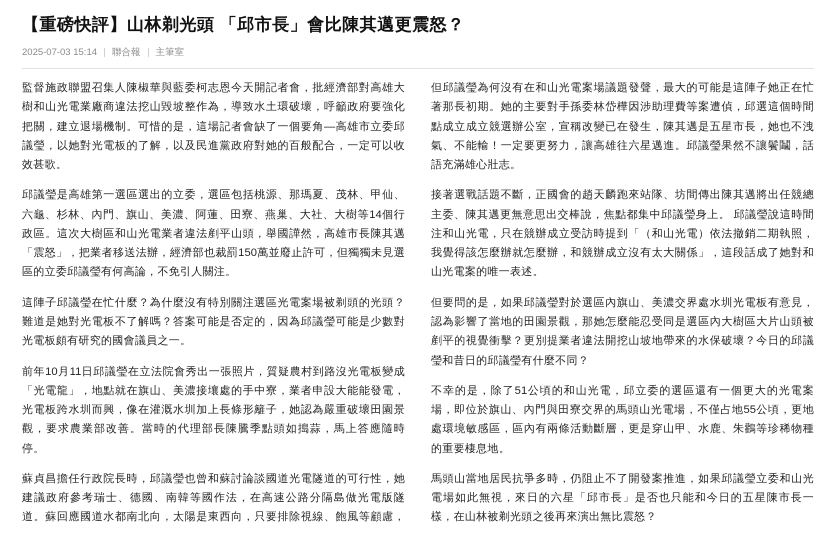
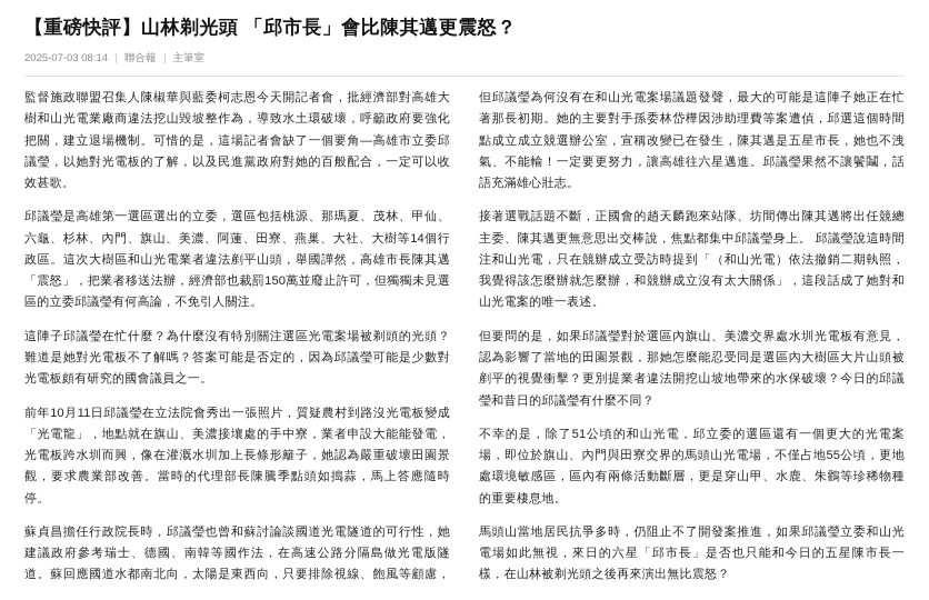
  【重磅快評】山林剃光頭 「邱市長」會比陳其邁更震怒？
- 2025-07-03 15:14
+ 2025-07-03 08:14
  聯合報
  主筆室
  監督施政聯盟召集人陳椒華與藍委柯志恩今天開記者會，批經濟部對高雄大樹和山光電業廠商違法挖山毀坡整作為，導致水土環破壞，呼籲政府要強化把關，建立退場機制。可惜的是，這場記者會缺了一個要角—高雄市立委邱議瑩，以她對光電板的了解，以及民進黨政府對她的百般配合，一定可以收效甚歌。
  邱議瑩是高雄第一選區選出的立委，選區包括桃源、那瑪夏、茂林、甲仙、六龜、杉林、內門、旗山、美濃、阿蓮、田寮、燕巢、大社、大樹等14個行政區。這次大樹區和山光電業者違法剷平山頭，舉國譁然，高雄市長陳其邁「震怒」，把業者移送法辦，經濟部也裁罰150萬並廢止許可，但獨獨未見選區的立委邱議瑩有何高論，不免引人關注。
  這陣子邱議瑩在忙什麼？為什麼沒有特別關注選區光電案場被剃頭的光頭？難道是她對光電板不了解嗎？答案可能是否定的，因為邱議瑩可能是少數對光電板頗有研究的國會議員之一。
  前年10月11日邱議瑩在立法院會秀出一張照片，質疑農村到路沒光電板變成「光電龍」，地點就在旗山、美濃接壤處的手中寮，業者申設大能能發電，光電板跨水圳而興，像在灌溉水圳加上長條形籬子，她認為嚴重破壞田園景觀，要求農業部改善。當時的代理部長陳騰季點頭如搗蒜，馬上答應隨時停。
  蘇貞昌擔任行政院長時，邱議瑩也曾和蘇討論談國道光電隧道的可行性，她建議政府參考瑞士、德國、南韓等國作法，在高速公路分隔島做光電版隧道。蘇回應國道水都南北向，太陽是東西向，只要排除視線、飽風等顧慮，
  但邱議瑩為何沒有在和山光電案場議題發聲，最大的可能是這陣子她正在忙著那長初期。她的主要對手孫委林岱樺因涉助理費等案遭偵，邱選這個時間點成立成立競選辦公室，宣稱改變已在發生，陳其邁是五星市長，她也不洩氣、不能輸！一定要更努力，讓高雄往六星邁進。邱議瑩果然不讓鬢鬮，話語充滿雄心壯志。
  接著選戰話題不斷，正國會的趙天麟跑來站隊、坊間傳出陳其邁將出任競總主委、陳其邁更無意思出交棒說，焦點都集中邱議瑩身上。 邱議瑩說這時間注和山光電，只在競辦成立受訪時提到「（和山光電）依法撤銷二期執照，我覺得該怎麼辦就怎麼辦，和競辦成立沒有太大關係」，這段話成了她對和山光電案的唯一表述。
  但要問的是，如果邱議瑩對於選區內旗山、美濃交界處水圳光電板有意見，認為影響了當地的田園景觀，那她怎麼能忍受同是選區內大樹區大片山頭被剷平的視覺衝擊？更別提業者違法開挖山坡地帶來的水保破壞？今日的邱議瑩和昔日的邱議瑩有什麼不同？
  不幸的是，除了51公頃的和山光電，邱立委的選區還有一個更大的光電案場，即位於旗山、內門與田寮交界的馬頭山光電場，不僅占地55公頃，更地處環境敏感區，區內有兩條活動斷層，更是穿山甲、水鹿、朱鸛等珍稀物種的重要棲息地。
  馬頭山當地居民抗爭多時，仍阻止不了開發案推進，如果邱議瑩立委和山光電場如此無視，來日的六星「邱市長」是否也只能和今日的五星陳市長一樣，在山林被剃光頭之後再來演出無比震怒？
